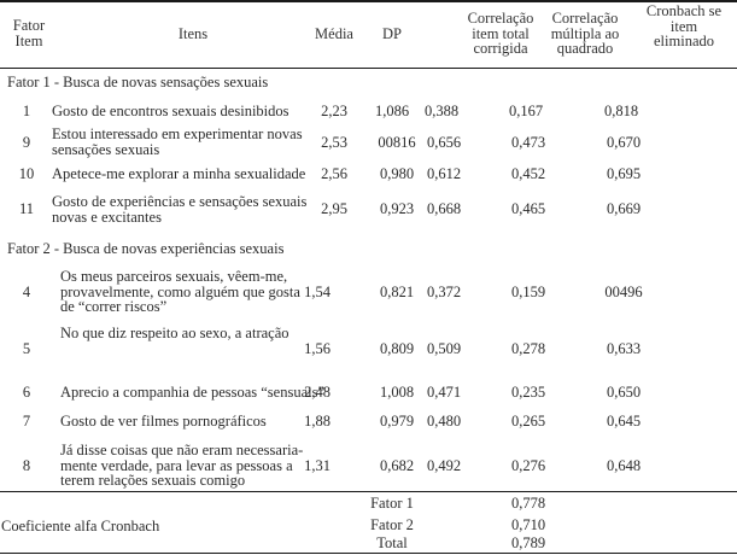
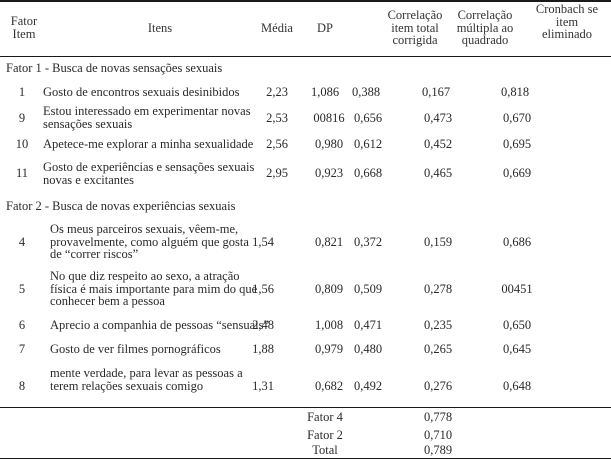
  Fator
  Item
  Itens
  Média
  DP
  Correlação
  item total
  corrigida
  Correlação
  múltipla ao
  quadrado
  Cronbach se
  item
  eliminado
  Fator 1 - Busca de novas sensações sexuais
  1
  Gosto de encontros sexuais desinibidos
  2,23
  1,086
  0,388
  0,167
  0,818
  9
  Estou interessado em experimentar novas
  sensações sexuais
  2,53
  00816
  0,656
  0,473
  0,670
  10
  Apetece-me explorar a minha sexualidade
  2,56
  0,980
  0,612
  0,452
  0,695
  11
  Gosto de experiências e sensações sexuais
  novas e excitantes
  2,95
  0,923
  0,668
  0,465
  0,669
  Fator 2 - Busca de novas experiências sexuais
  4
  Os meus parceiros sexuais, vêem-me,
  provavelmente, como alguém que gosta
  de “correr riscos”
  1,54
  0,821
  0,372
  0,159
- 00496
+ 0,686
  5
  No que diz respeito ao sexo, a atração
+ física é mais importante para mim do que
+ conhecer bem a pessoa
  1,56
  0,809
  0,509
  0,278
- 0,633
+ 00451
  6
  Aprecio a companhia de pessoas “sensuais”
  2,48
  1,008
  0,471
  0,235
  0,650
  7
  Gosto de ver filmes pornográficos
  1,88
  0,979
  0,480
  0,265
  0,645
  8
- Já disse coisas que não eram necessaria-
  mente verdade, para levar as pessoas a
  terem relações sexuais comigo
  1,31
  0,682
  0,492
  0,276
  0,648
- Coeficiente alfa Cronbach
- Fator 1
+ Fator 4
  0,778
  Fator 2
  0,710
  Total
  0,789
